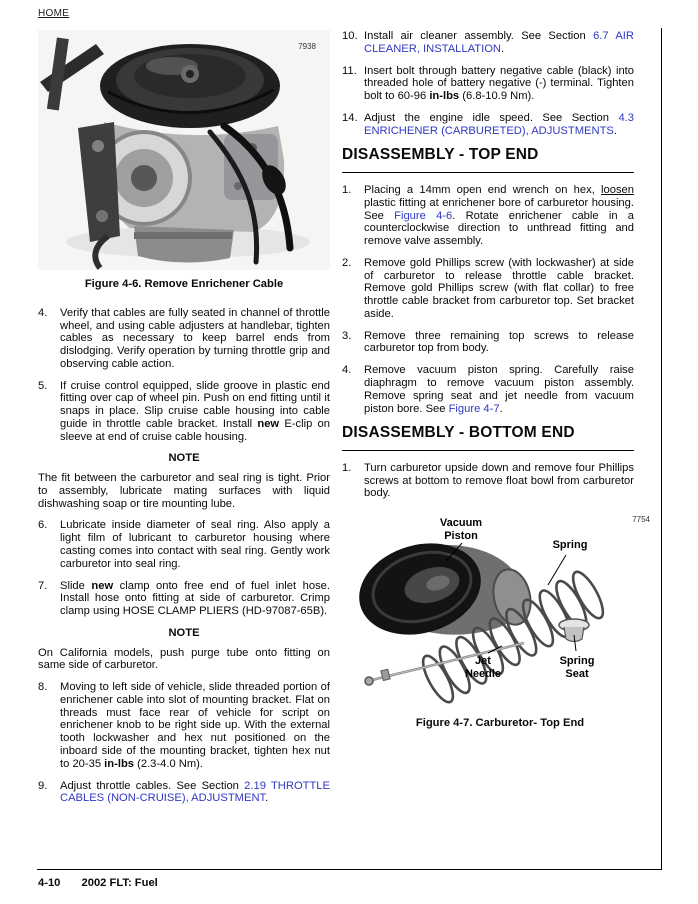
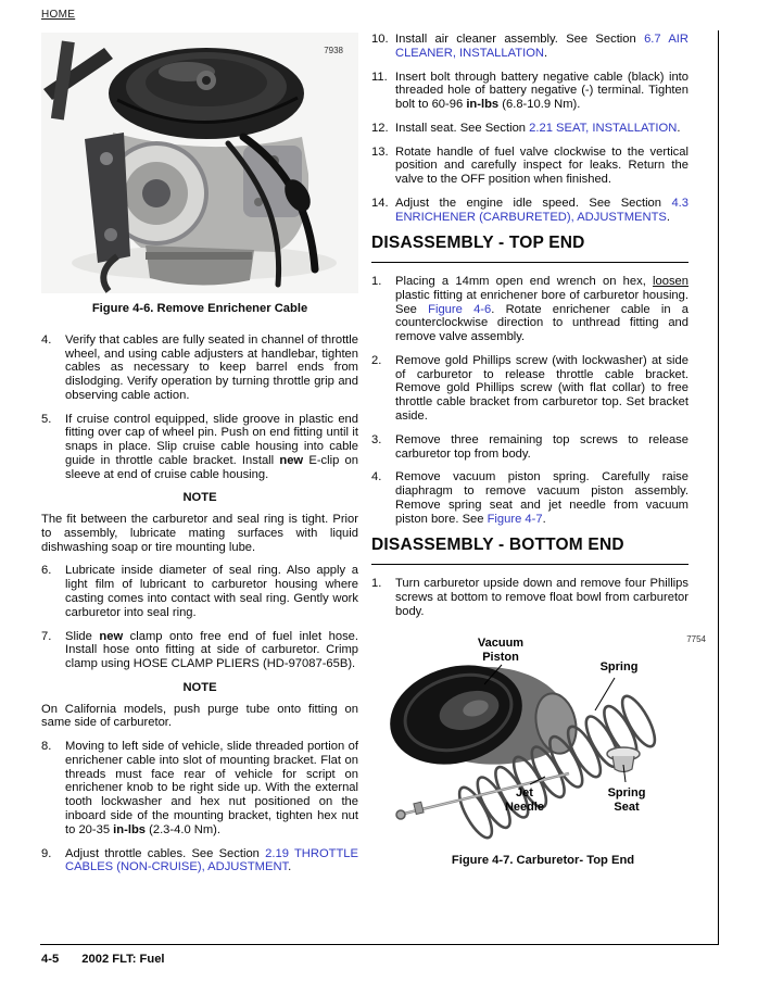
  HOME
  7938
  Figure 4-6. Remove Enrichener Cable
  4.
  Verify that cables are fully seated in channel of throttle wheel, and using cable adjusters at handlebar, tighten cables as necessary to keep barrel ends from dislodging. Verify operation by turning throttle grip and observing cable action.
  5.
  If cruise control equipped, slide groove in plastic end fitting over cap of wheel pin. Push on end fitting until it snaps in place. Slip cruise cable housing into cable guide in throttle cable bracket. Install new E-clip on sleeve at end of cruise cable housing.
  NOTE
  The fit between the carburetor and seal ring is tight. Prior to assembly, lubricate mating surfaces with liquid dishwashing soap or tire mounting lube.
  6.
  Lubricate inside diameter of seal ring. Also apply a light film of lubricant to carburetor housing where casting comes into contact with seal ring. Gently work carburetor into seal ring.
  7.
  Slide new clamp onto free end of fuel inlet hose. Install hose onto fitting at side of carburetor. Crimp clamp using HOSE CLAMP PLIERS (HD-97087-65B).
  NOTE
  On California models, push purge tube onto fitting on same side of carburetor.
  8.
  Moving to left side of vehicle, slide threaded portion of enrichener cable into slot of mounting bracket. Flat on threads must face rear of vehicle for script on enrichener knob to be right side up. With the external tooth lockwasher and hex nut positioned on the inboard side of the mounting bracket, tighten hex nut to 20-35 in-lbs (2.3-4.0 Nm).
  9.
  Adjust throttle cables. See Section 2.19 THROTTLE CABLES (NON-CRUISE), ADJUSTMENT.
  10.
  Install air cleaner assembly. See Section 6.7 AIR CLEANER, INSTALLATION.
  11.
  Insert bolt through battery negative cable (black) into threaded hole of battery negative (-) terminal. Tighten bolt to 60-96 in-lbs (6.8-10.9 Nm).
+ 12.
+ Install seat. See Section 2.21 SEAT, INSTALLATION.
+ 13.
+ Rotate handle of fuel valve clockwise to the vertical position and carefully inspect for leaks. Return the valve to the OFF position when finished.
  14.
  Adjust the engine idle speed. See Section 4.3 ENRICHENER (CARBURETED), ADJUSTMENTS.
  DISASSEMBLY - TOP END
  1.
  Placing a 14mm open end wrench on hex, loosen plastic fitting at enrichener bore of carburetor housing. See Figure 4-6. Rotate enrichener cable in a counterclockwise direction to unthread fitting and remove valve assembly.
  2.
  Remove gold Phillips screw (with lockwasher) at side of carburetor to release throttle cable bracket. Remove gold Phillips screw (with flat collar) to free throttle cable bracket from carburetor top. Set bracket aside.
  3.
  Remove three remaining top screws to release carburetor top from body.
  4.
  Remove vacuum piston spring. Carefully raise diaphragm to remove vacuum piston assembly. Remove spring seat and jet needle from vacuum piston bore. See Figure 4-7.
  DISASSEMBLY - BOTTOM END
  1.
  Turn carburetor upside down and remove four Phillips screws at bottom to remove float bowl from carburetor body.
  7754
  Vacuum
  Piston
  Spring
  Jet
  Needle
  Spring
  Seat
  Figure 4-7. Carburetor- Top End
- 4-10 2002 FLT: Fuel
+ 4-5 2002 FLT: Fuel
